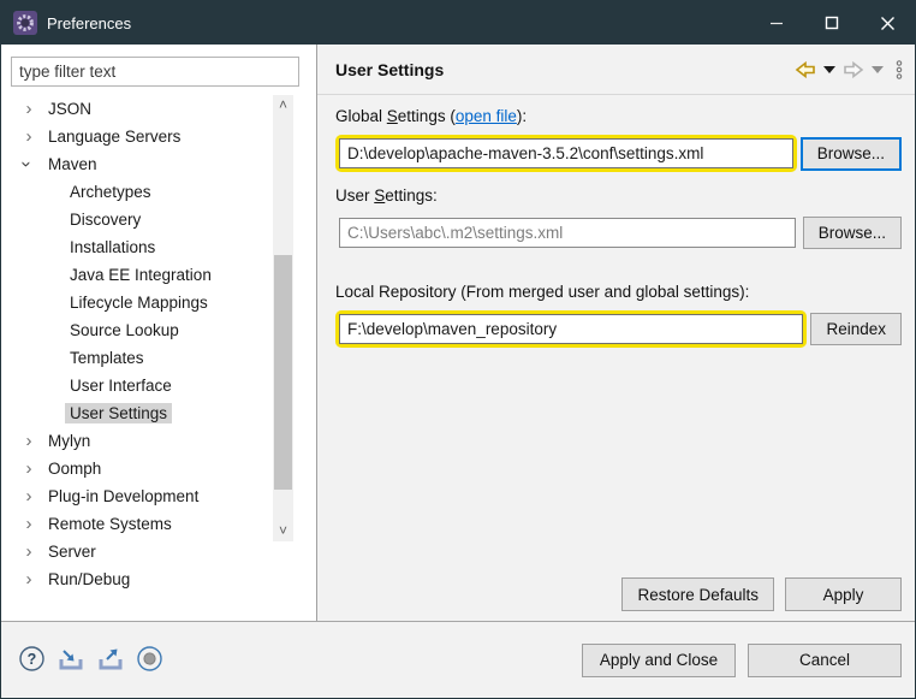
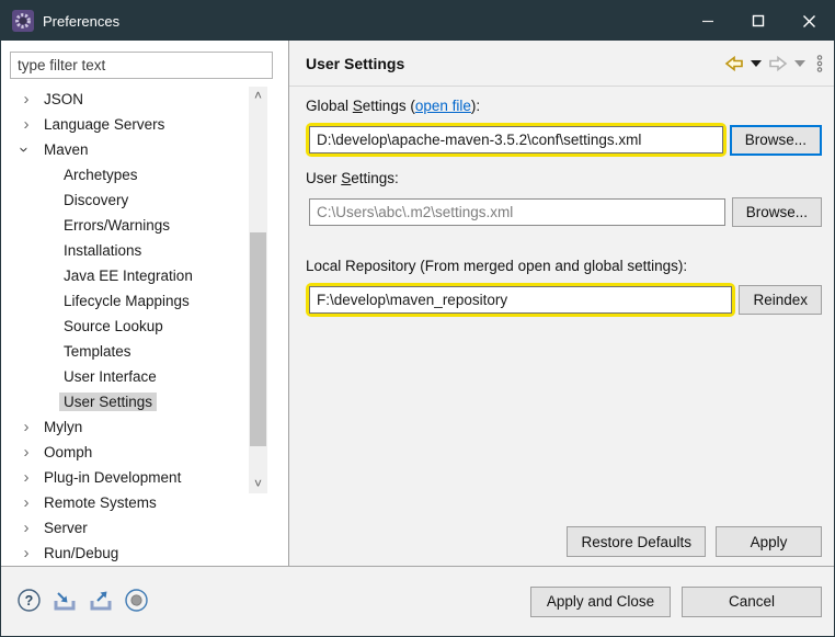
  Preferences
  type filter text
  ›
  JSON
  ›
  Language Servers
  Maven
  Archetypes
  Discovery
+ Errors/Warnings
  Installations
  Java EE Integration
  Lifecycle Mappings
  Source Lookup
  Templates
  User Interface
  User Settings
  ›
  Mylyn
  ›
  Oomph
  ›
  Plug-in Development
  ›
  Remote Systems
  ›
  Server
  ›
  Run/Debug
  ˄
  ˅
  User Settings
  Global Settings (open file):
  D:\develop\apache-maven-3.5.2\conf\settings.xml
  Browse...
  User Settings:
  C:\Users\abc\.m2\settings.xml
  Browse...
- Local Repository (From merged user and global settings):
+ Local Repository (From merged open and global settings):
  F:\develop\maven_repository
  Reindex
  Restore Defaults
  Apply
  ?
  Apply and Close
  Cancel
